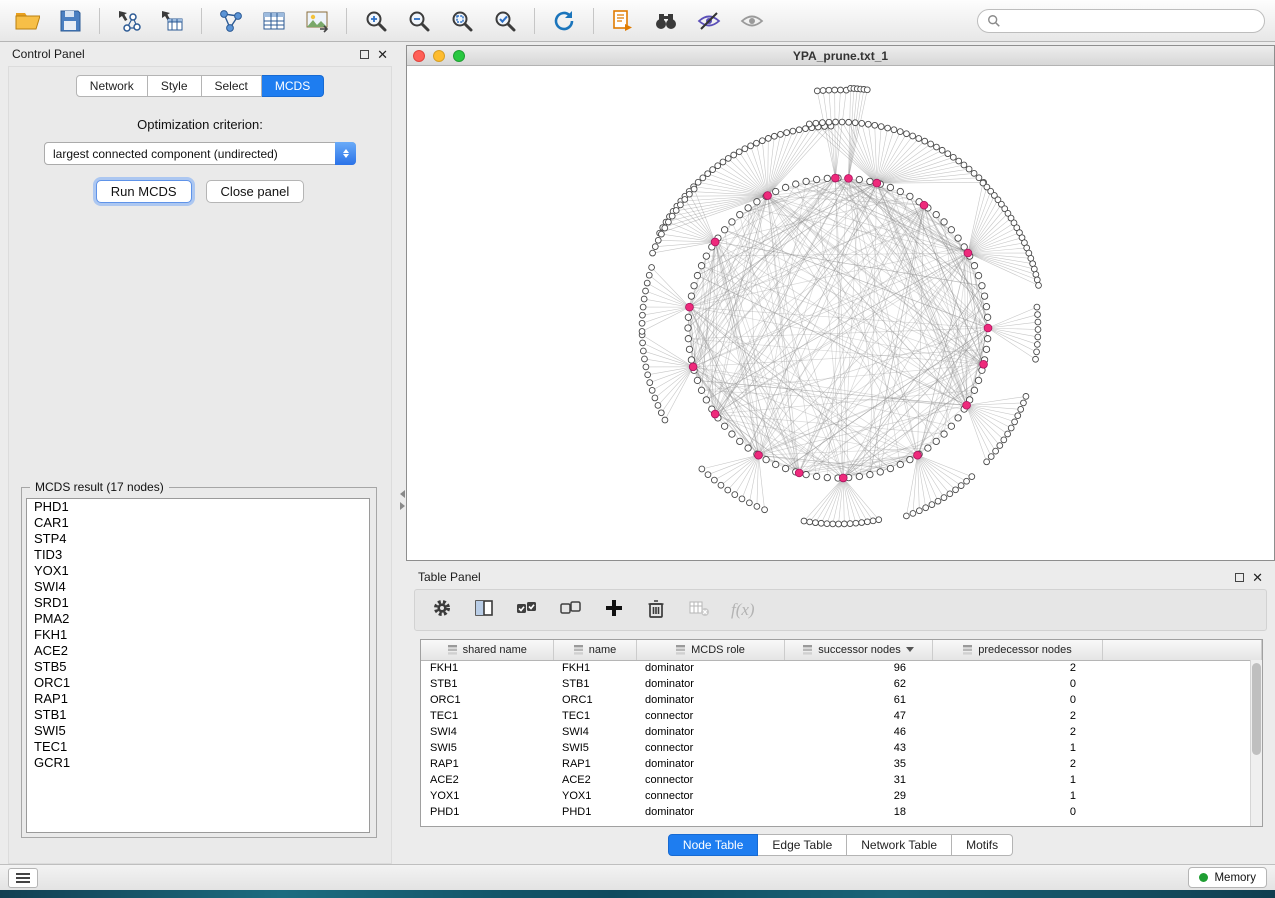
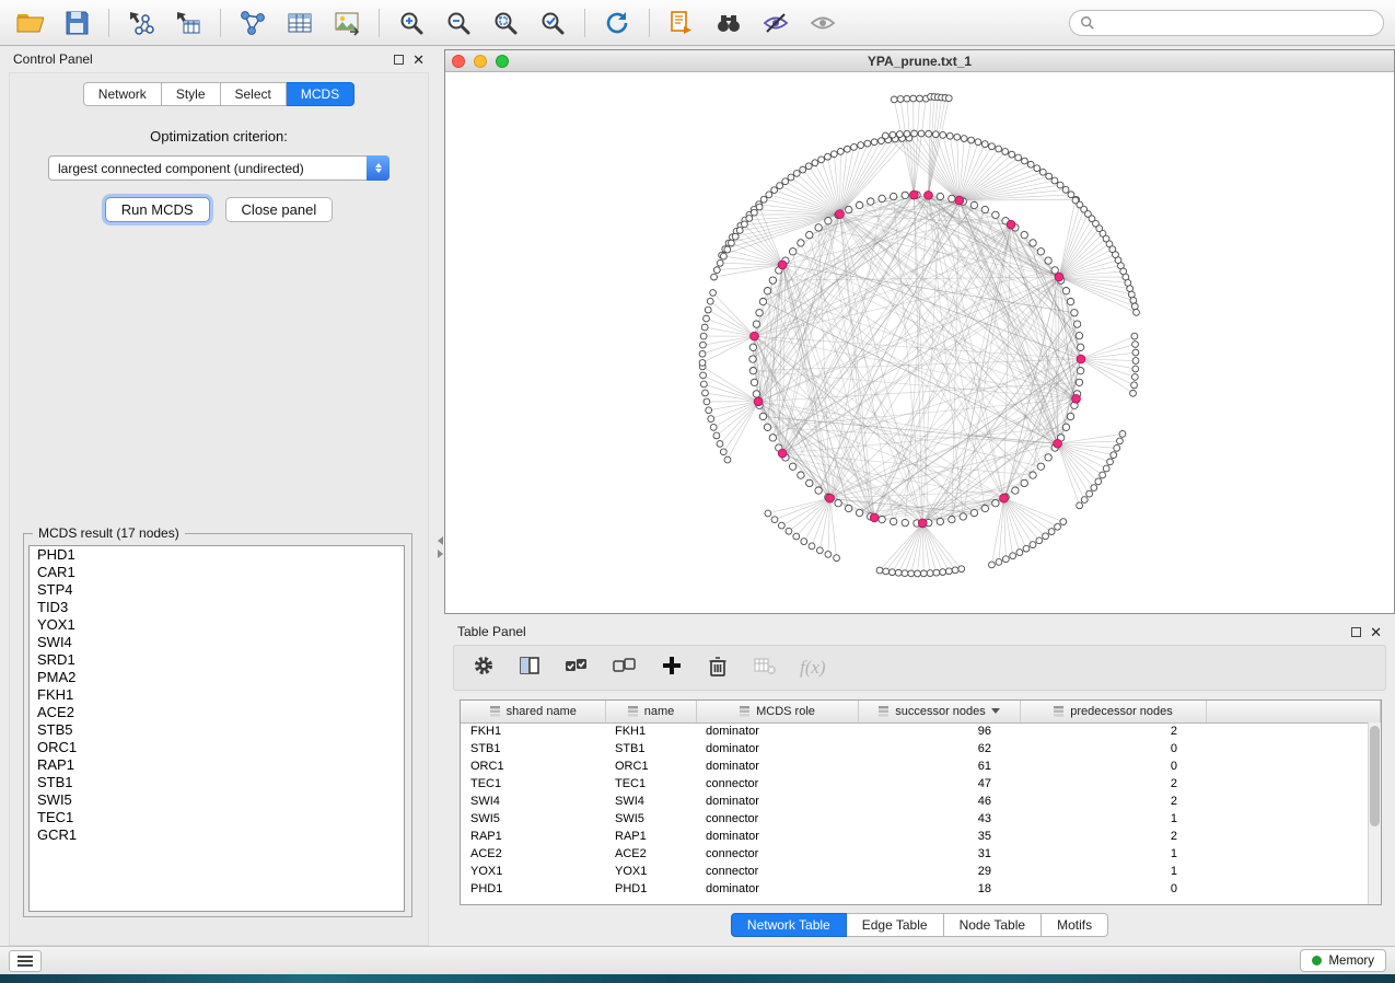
  Control Panel
  ✕
  Network
  Style
  Select
  MCDS
  Optimization criterion:
  largest connected component (undirected)
  Run MCDS
  Close panel
  MCDS result (17 nodes)
  PHD1
  CAR1
  STP4
  TID3
  YOX1
  SWI4
  SRD1
  PMA2
  FKH1
  ACE2
  STB5
  ORC1
  RAP1
  STB1
  SWI5
  TEC1
  GCR1
  YPA_prune.txt_1
  Table Panel
  ✕
  f(x)
  shared name	name	MCDS role	successor nodes	predecessor nodes
  FKH1	FKH1	dominator	96	2
  STB1	STB1	dominator	62	0
  ORC1	ORC1	dominator	61	0
  TEC1	TEC1	connector	47	2
  SWI4	SWI4	dominator	46	2
  SWI5	SWI5	connector	43	1
  RAP1	RAP1	dominator	35	2
  ACE2	ACE2	connector	31	1
  YOX1	YOX1	connector	29	1
  PHD1	PHD1	dominator	18	0
- Node Table
+ Network Table
  Edge Table
- Network Table
+ Node Table
  Motifs
  Memory
